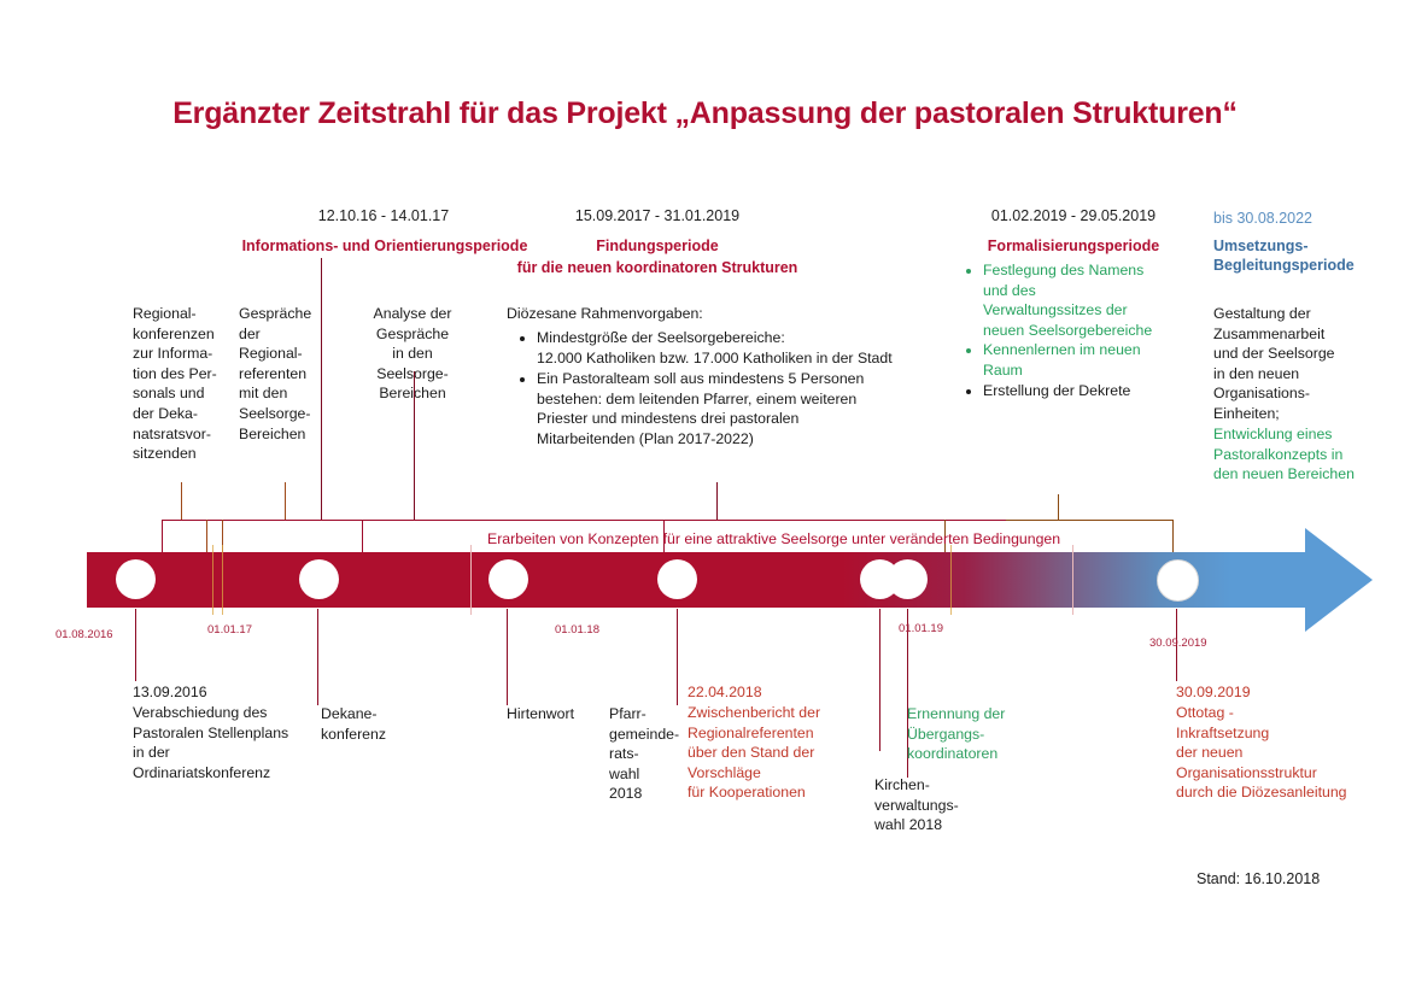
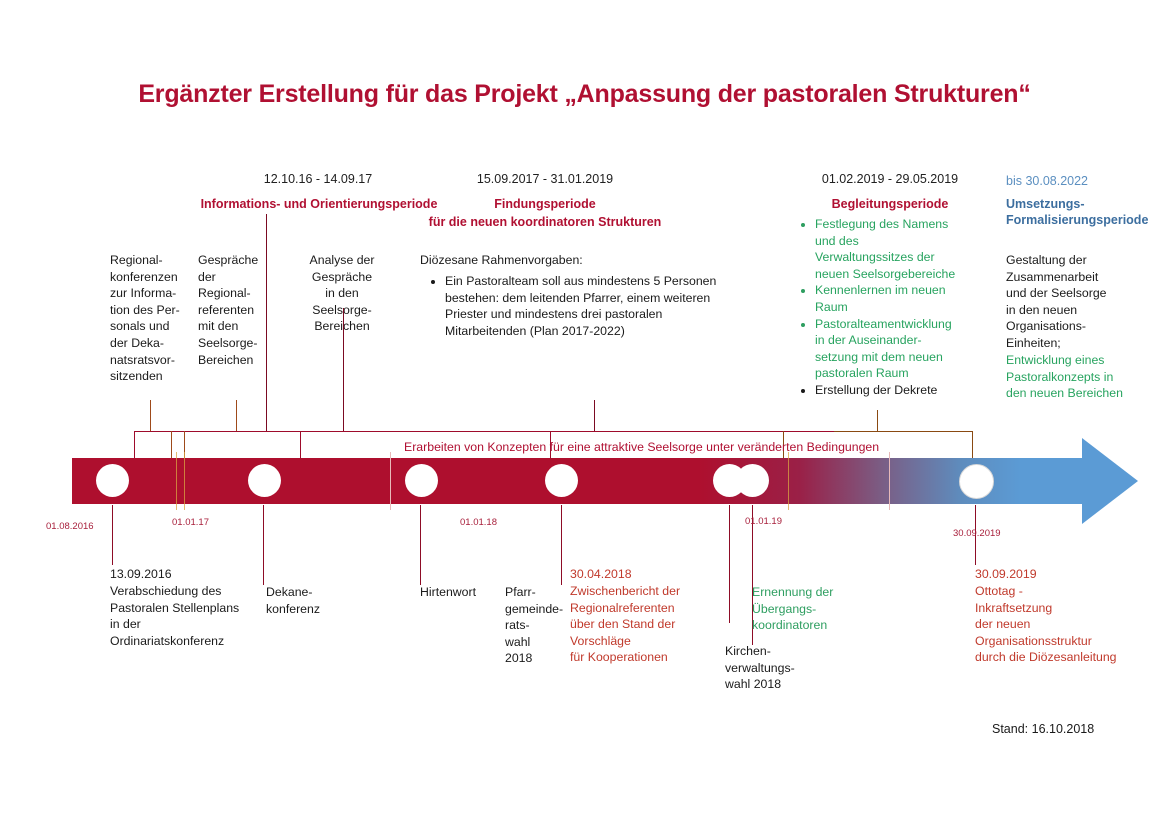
- Ergänzter Zeitstrahl für das Projekt „Anpassung der pastoralen Strukturen“
+ Ergänzter Erstellung für das Projekt „Anpassung der pastoralen Strukturen“
- 12.10.16 - 14.01.17
+ 12.10.16 - 14.09.17
  Informations- und Orientierungsperiode
  Regional-
  konferenzen
  zur Informa-
  tion des Per-
  sonals und
  der Deka-
  natsratsvor-
  sitzenden
  Gespräche
  der
  Regional-
  referenten
  mit den
  Seelsorge-
  Bereichen
  Analyse der
  Gespräche
  in den
  Seelsorge-
  Bereichen
  15.09.2017 - 31.01.2019
  Findungsperiode
  für die neuen koordinatoren Strukturen
  Diözesane Rahmenvorgaben:
- Mindestgröße der Seelsorgebereiche:
- 12.000 Katholiken bzw. 17.000 Katholiken in der Stadt
  Ein Pastoralteam soll aus mindestens 5 Personen
  bestehen: dem leitenden Pfarrer, einem weiteren
  Priester und mindestens drei pastoralen
  Mitarbeitenden (Plan 2017-2022)
  01.02.2019 - 29.05.2019
- Formalisierungsperiode
+ Begleitungsperiode
  Festlegung des Namens
  und des
  Verwaltungssitzes der
  neuen Seelsorgebereiche
  Kennenlernen im neuen
  Raum
+ Pastoralteamentwicklung
+ in der Auseinander-
+ setzung mit dem neuen
+ pastoralen Raum
  Erstellung der Dekrete
  bis 30.08.2022
  Umsetzungs-
- Begleitungsperiode
+ Formalisierungsperiode
  Gestaltung der
  Zusammenarbeit
  und der Seelsorge
  in den neuen
  Organisations-
  Einheiten;
  Entwicklung eines
  Pastoralkonzepts in
  den neuen Bereichen
  Erarbeiten von Konzepten für eine attraktive Seelsorge unter veränderten Bedingungen
  01.08.2016
  01.01.17
  01.01.18
  01.01.19
  30.09.2019
  13.09.2016
  Verabschiedung des
  Pastoralen Stellenplans
  in der
  Ordinariatskonferenz
  Dekane-
  konferenz
  Hirtenwort
  Pfarr-
  gemeinde-
  rats-
  wahl
  2018
- 22.04.2018
+ 30.04.2018
  Zwischenbericht der
  Regionalreferenten
  über den Stand der
  Vorschläge
  für Kooperationen
  Kirchen-
  verwaltungs-
  wahl 2018
  Ernennung der
  Übergangs-
  koordinatoren
  30.09.2019
  Ottotag -
  Inkraftsetzung
  der neuen
  Organisationsstruktur
  durch die Diözesanleitung
  Stand: 16.10.2018
